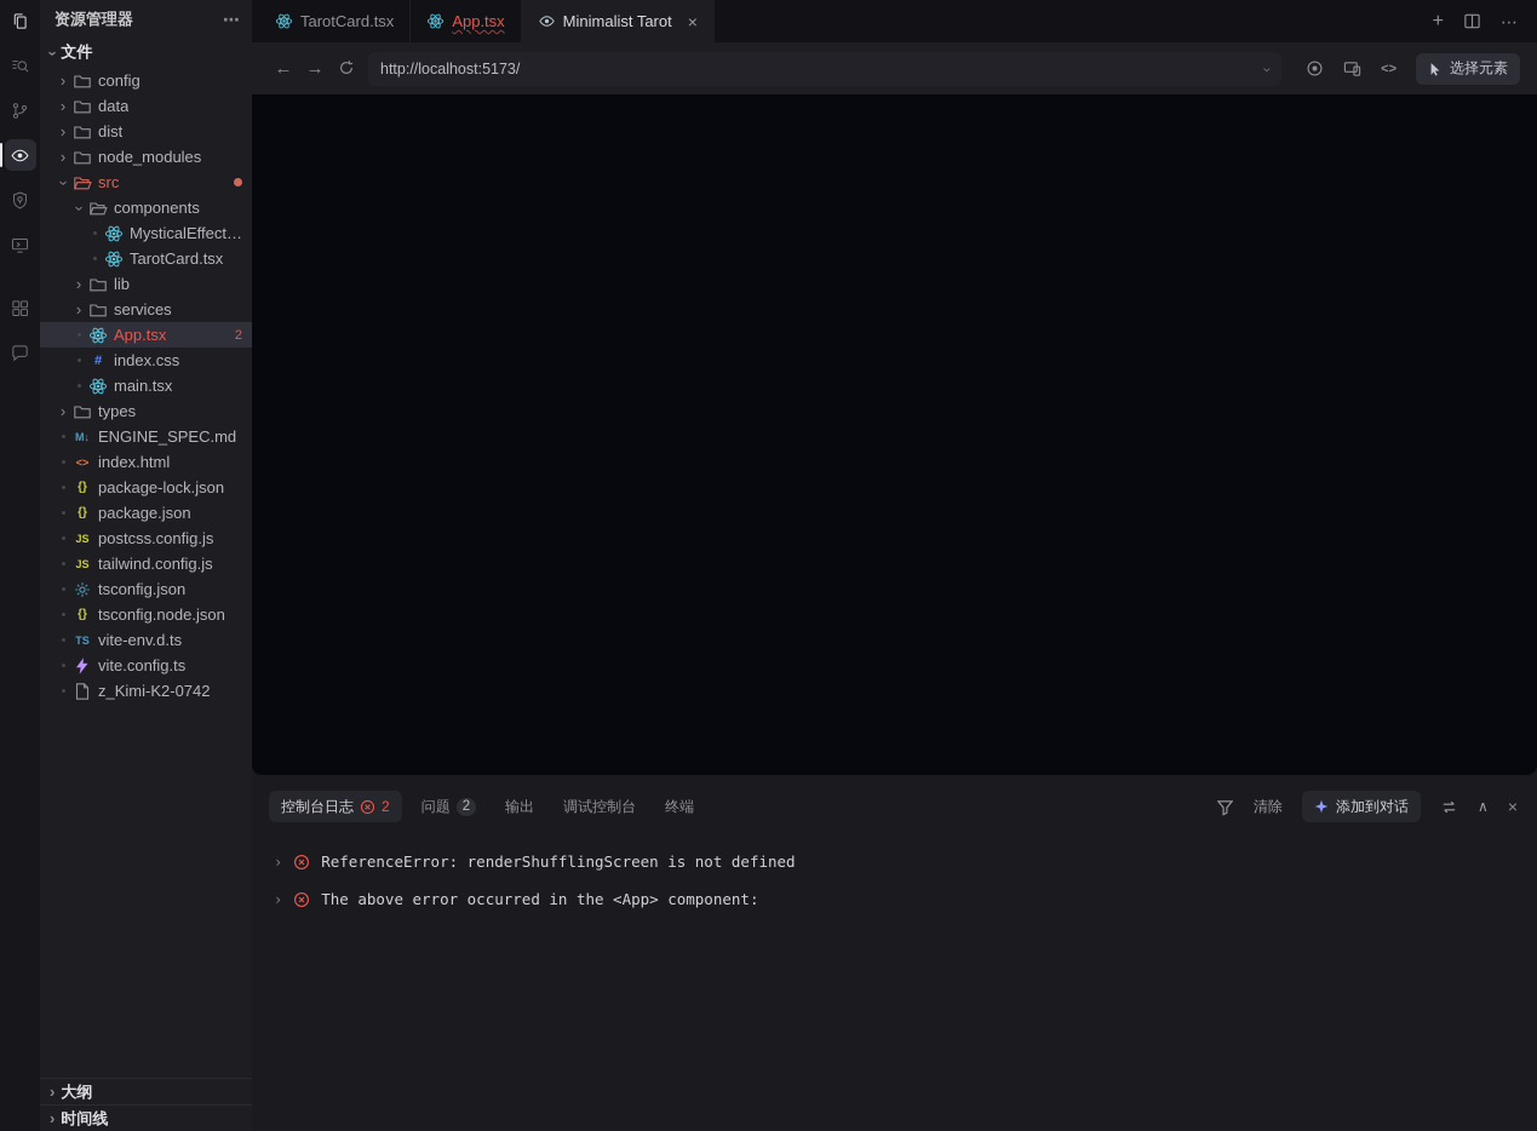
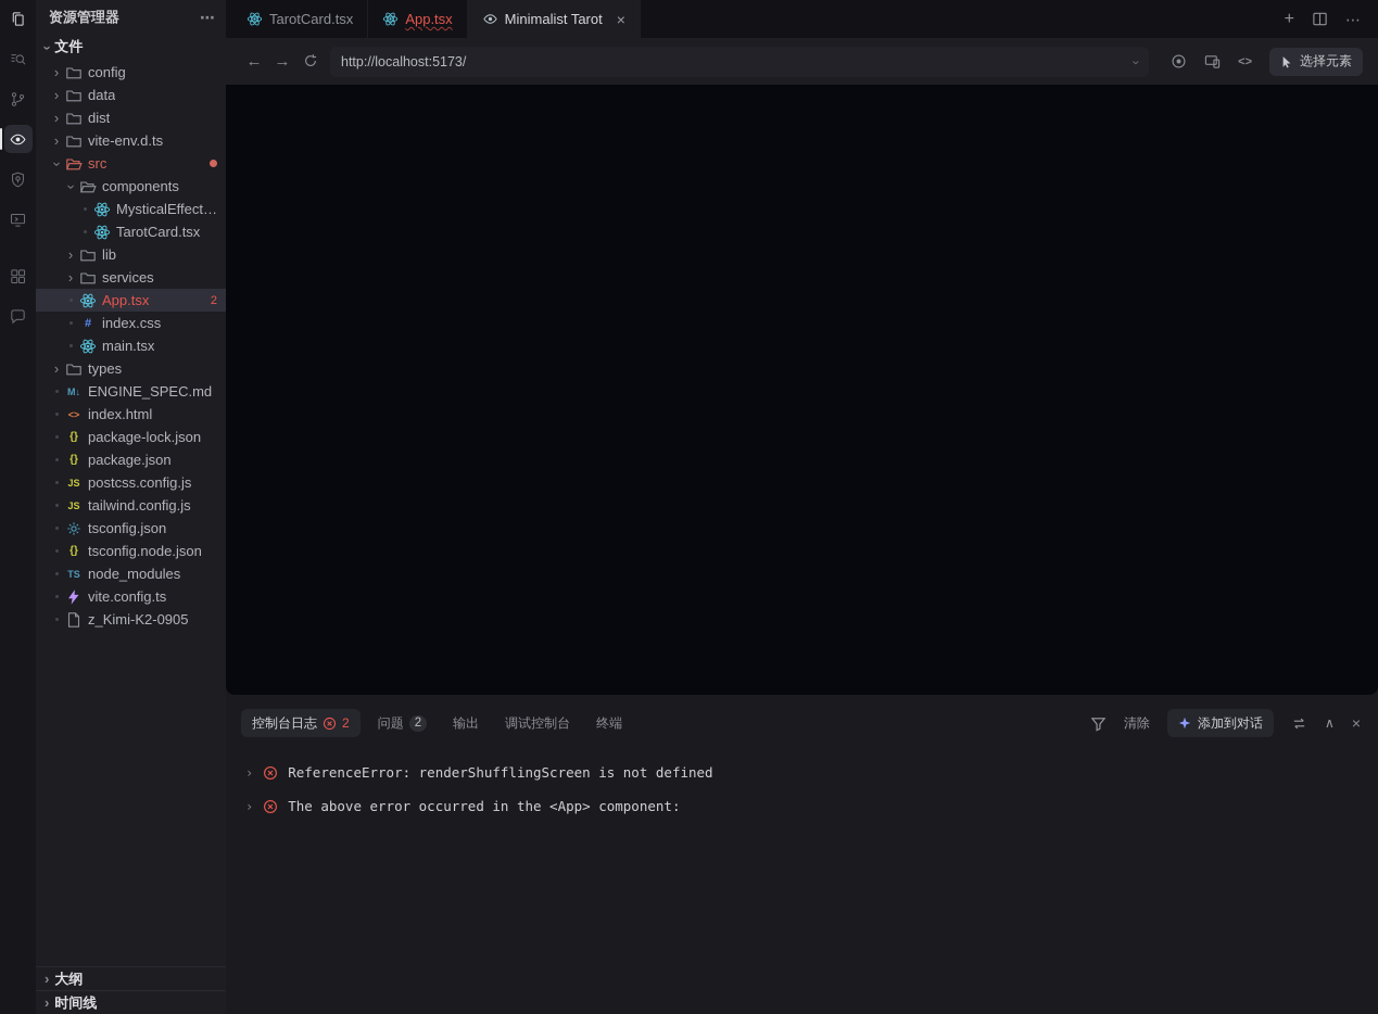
  资源管理器
  文件
  config
  data
  dist
- node_modules
+ vite-env.d.ts
  src
  components
  MysticalEffects.t
  TarotCard.tsx
  lib
  services
  App.tsx
  2
  index.css
  main.tsx
  types
  ENGINE_SPEC.md
  index.html
  package-lock.json
  package.json
  postcss.config.js
  tailwind.config.js
  tsconfig.json
  tsconfig.node.json
- vite-env.d.ts
+ node_modules
  vite.config.ts
- z_Kimi-K2-0742
+ z_Kimi-K2-0905
  大纲
  时间线
  TarotCard.tsx
  App.tsx
  Minimalist Tarot
  http://localhost:5173/
  选择元素
  控制台日志
  2
  问题
  2
  输出
  调试控制台
  终端
  清除
  添加到对话
  ReferenceError: renderShufflingScreen is not defined
  The above error occurred in the <App> component:
